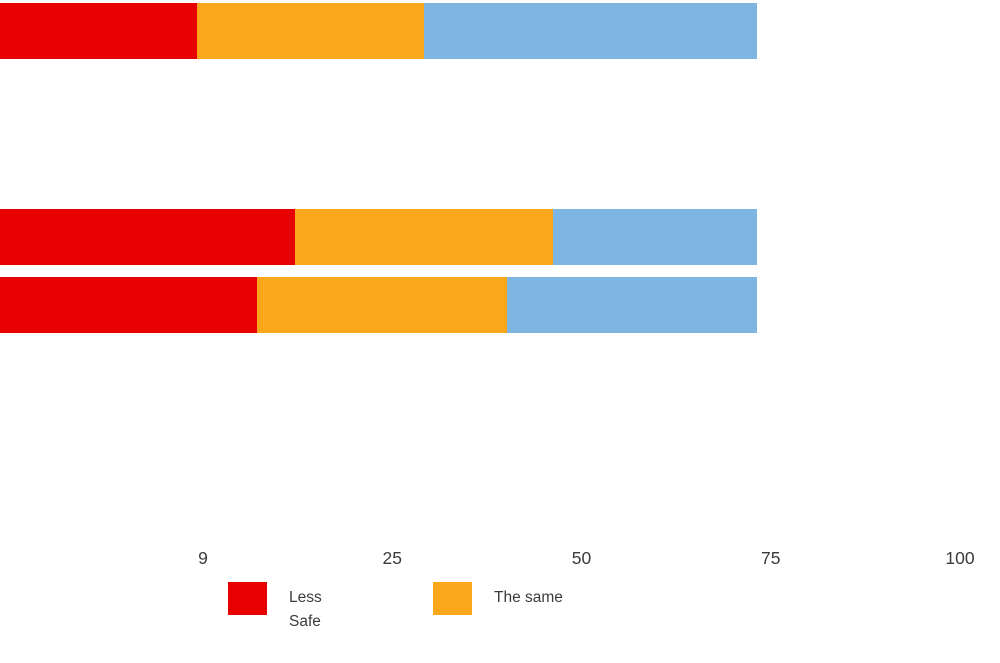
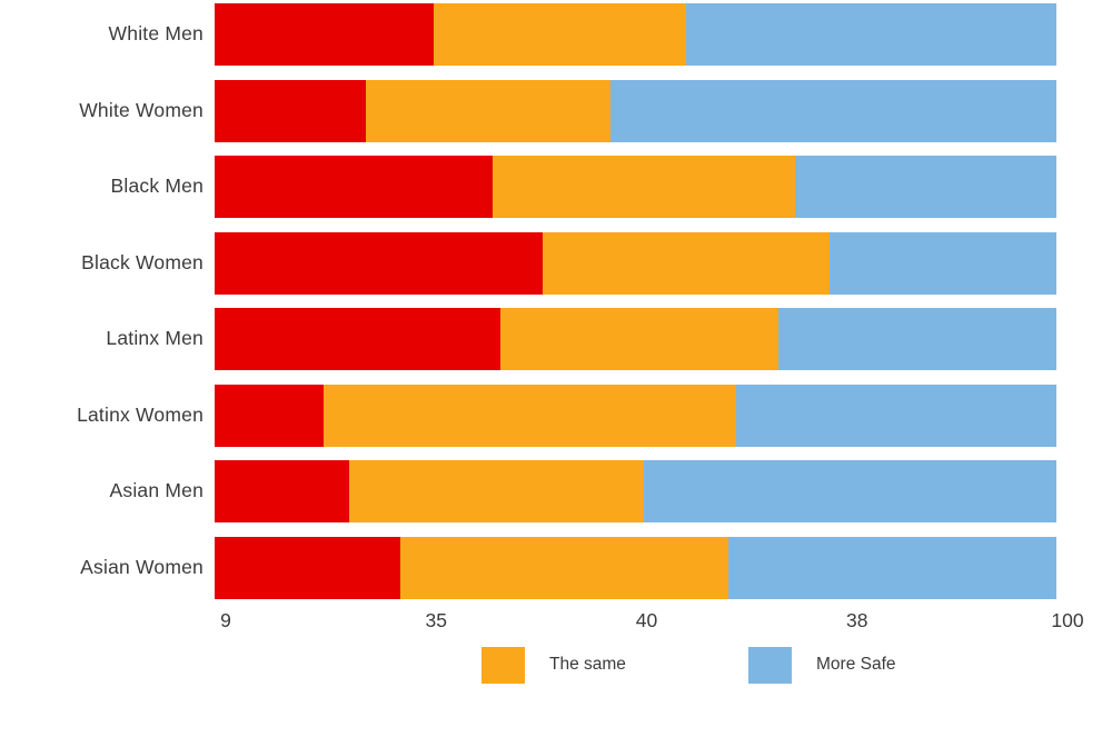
+ White Men
+ White Women
+ Black Men
+ Black Women
+ Latinx Men
+ Latinx Women
+ Asian Men
+ Asian Women
  9
- 25
+ 35
- 50
+ 40
- 75
+ 38
  100
- Less
- Safe
  The same
+ More Safe
